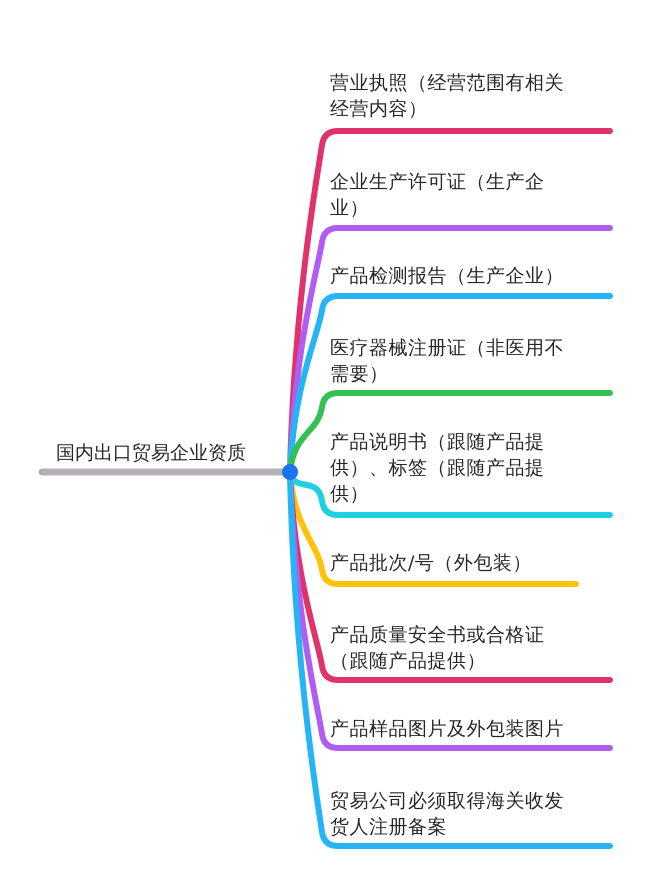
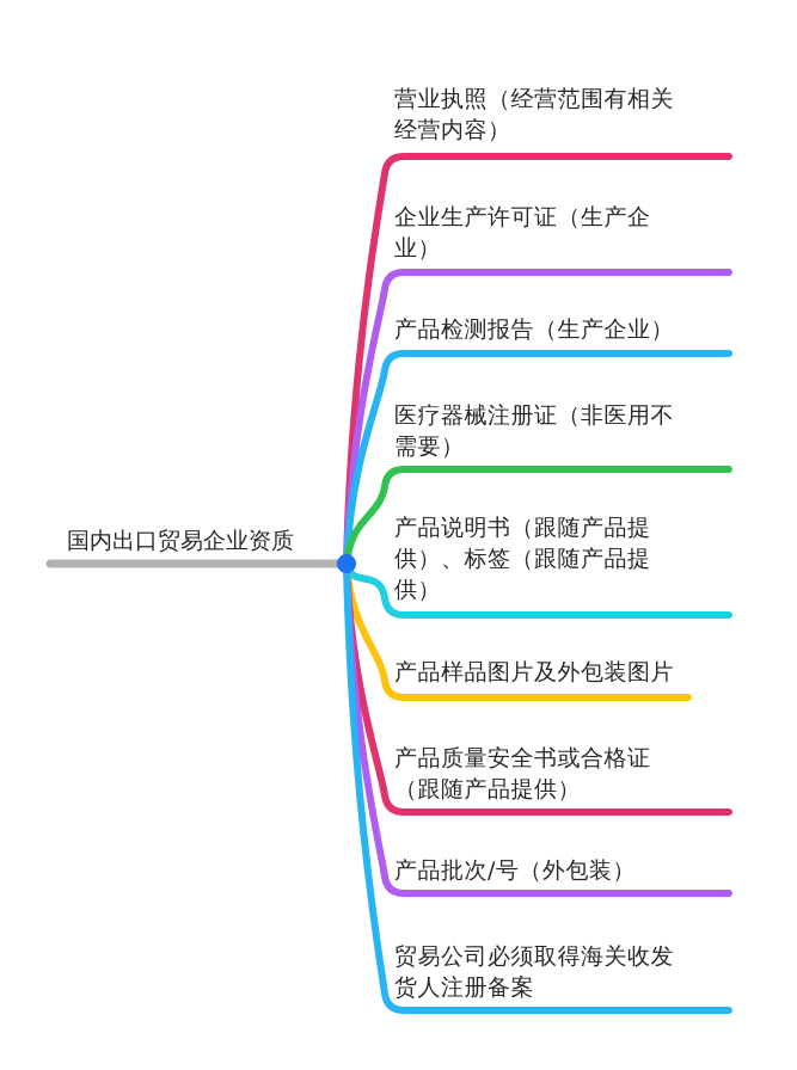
  国内出口贸易企业资质
  营业执照（经营范围有相关
  经营内容）
  企业生产许可证（生产企
  业）
  产品检测报告（生产企业）
  医疗器械注册证（非医用不
  需要）
  产品说明书（跟随产品提
  供）、标签（跟随产品提
  供）
- 产品批次/号（外包装）
+ 产品样品图片及外包装图片
  产品质量安全书或合格证
  （跟随产品提供）
- 产品样品图片及外包装图片
+ 产品批次/号（外包装）
  贸易公司必须取得海关收发
  货人注册备案
